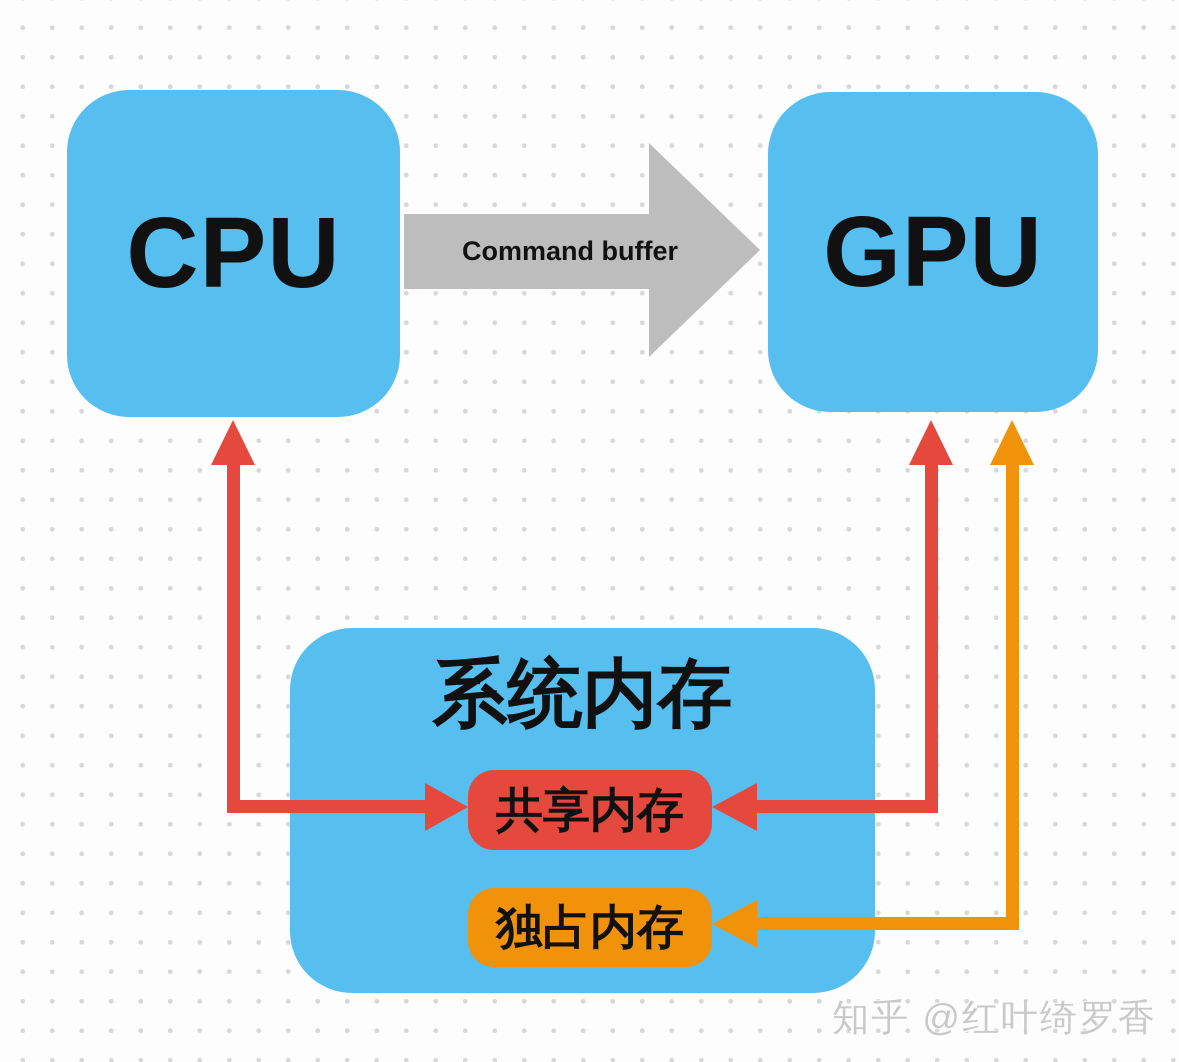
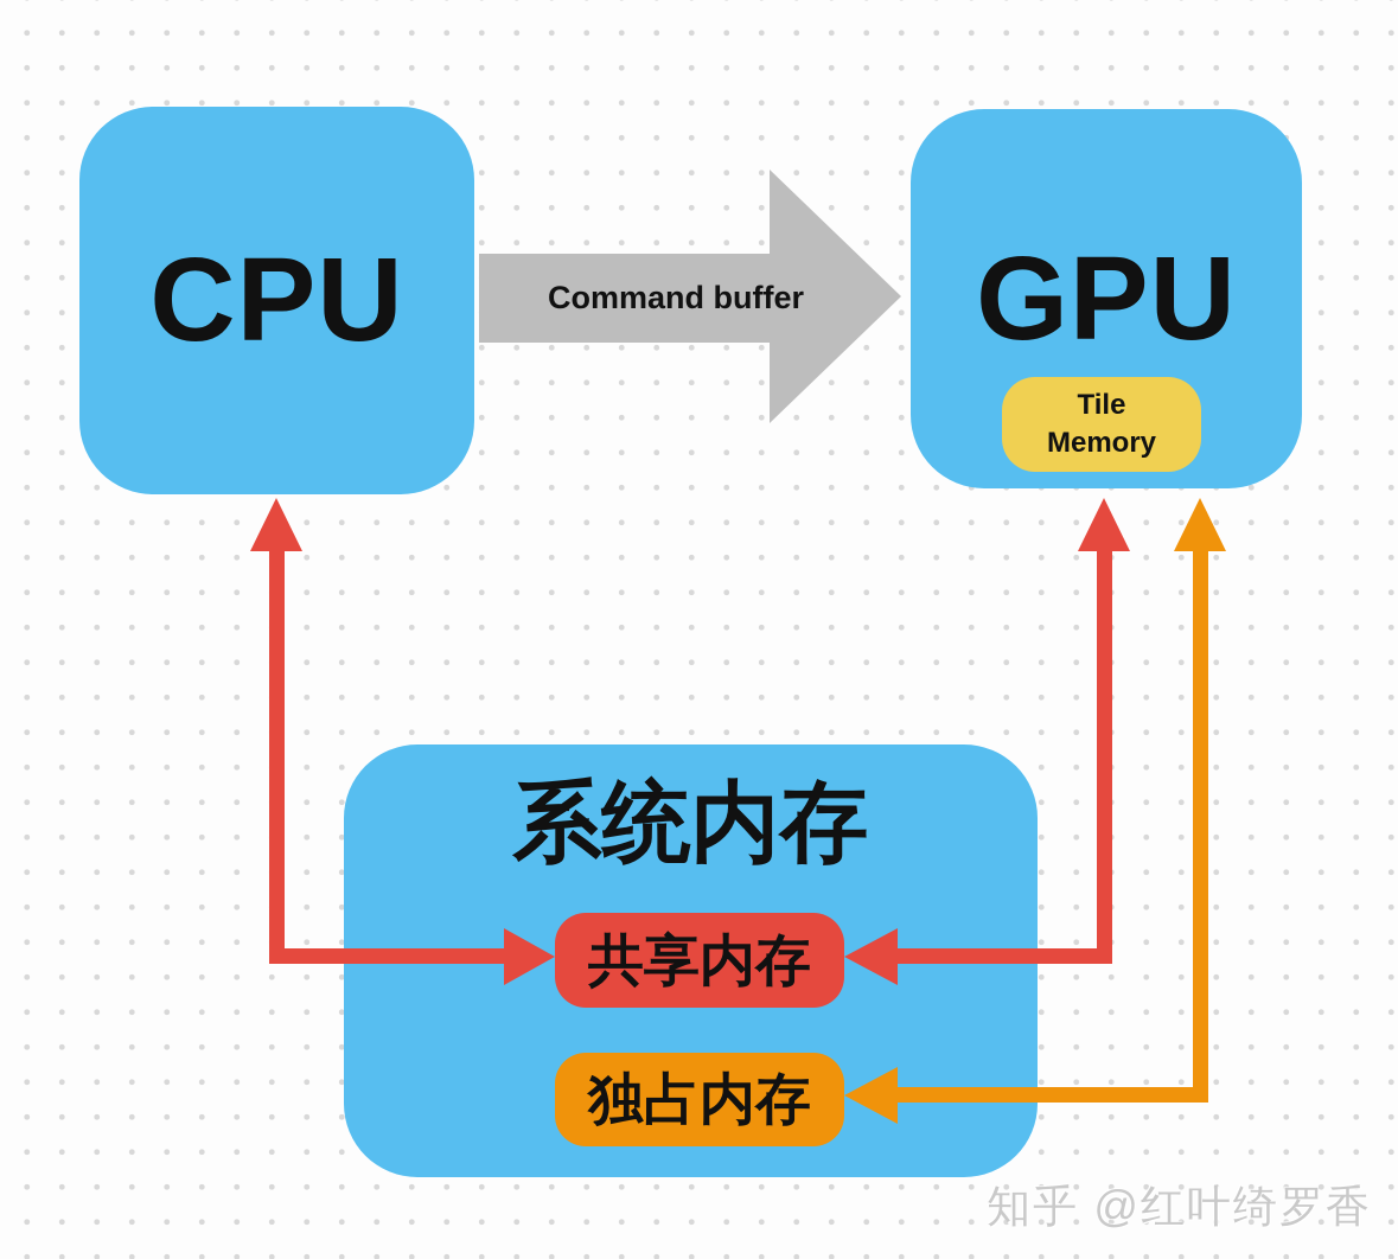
  CPU
  Command buffer
  GPU
+ Tile
+ Memory
  系统内存
  共享内存
  独占内存
  知乎 @红叶绮罗香
